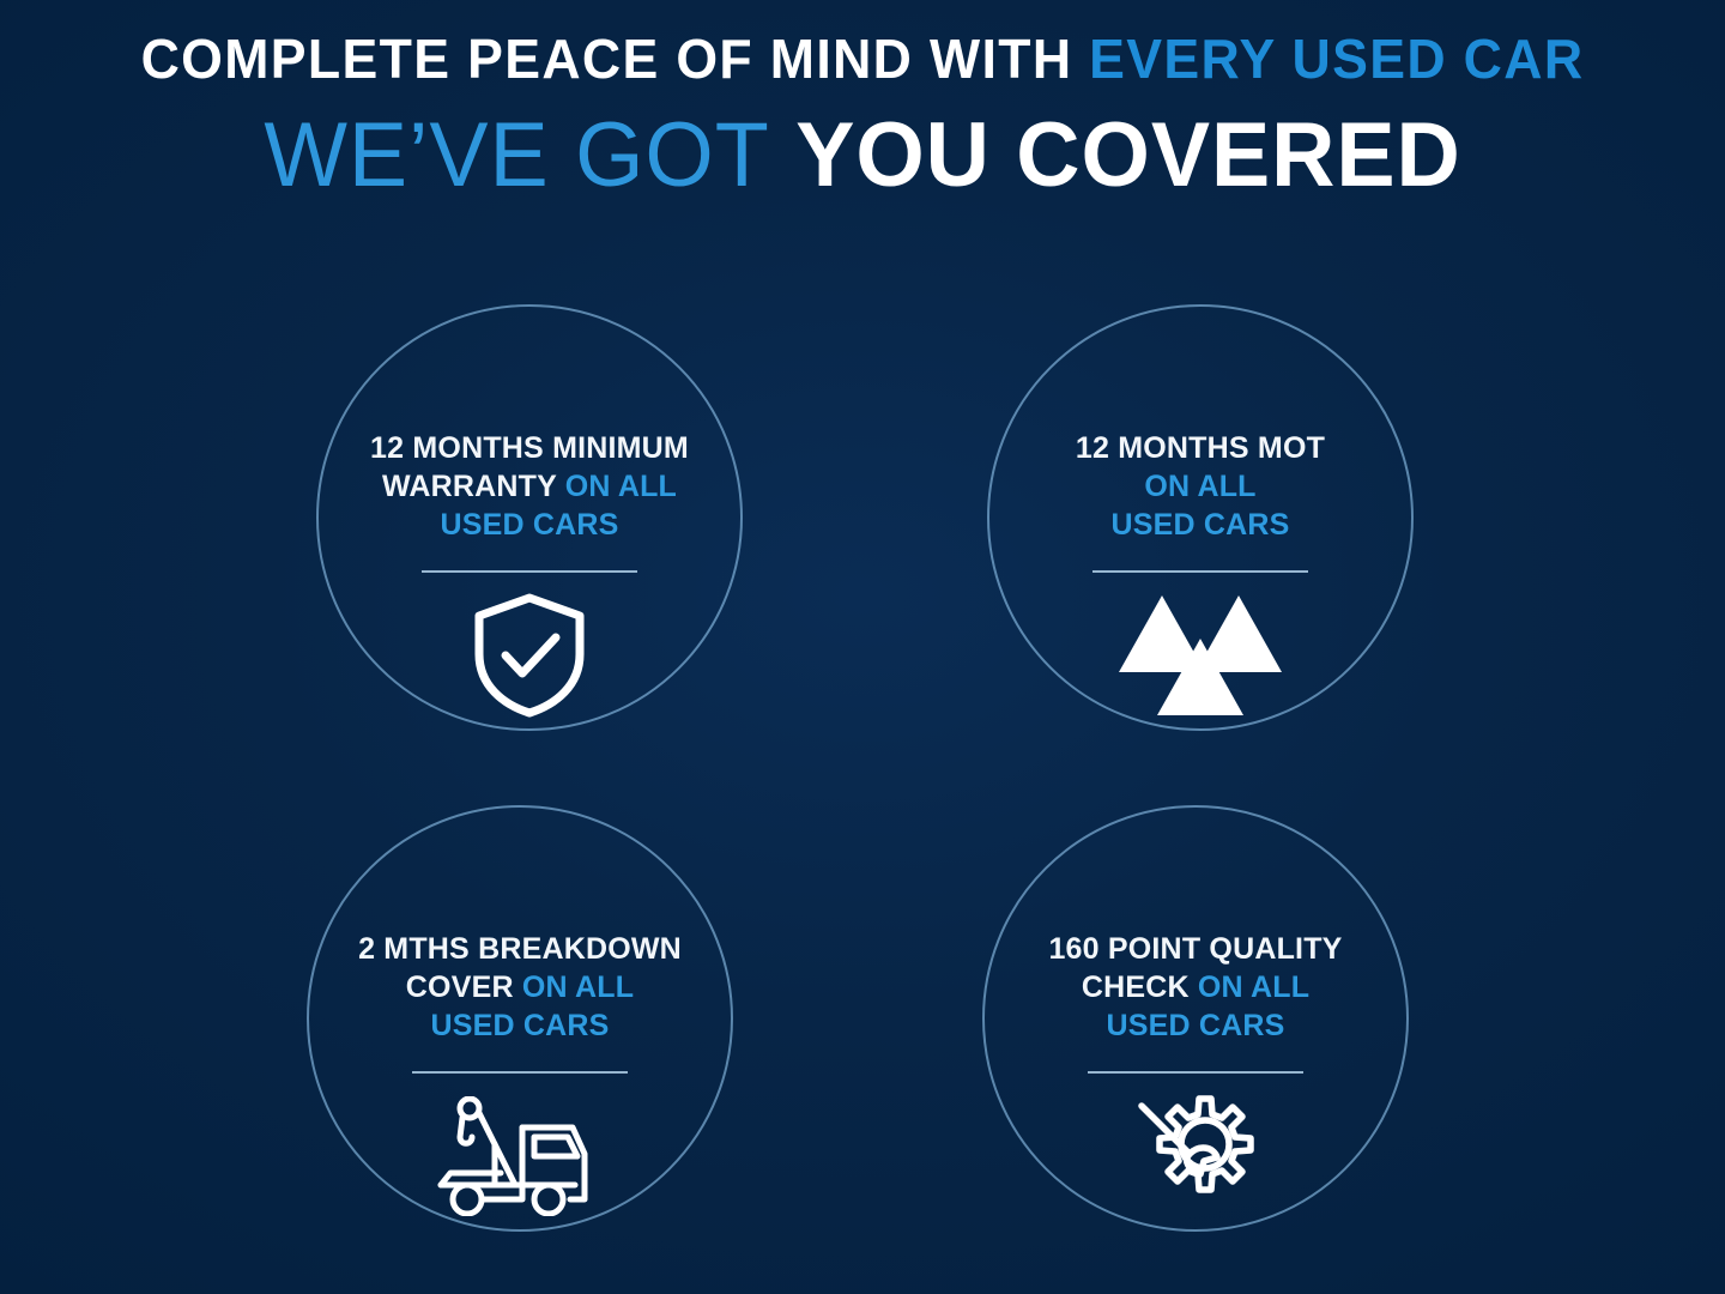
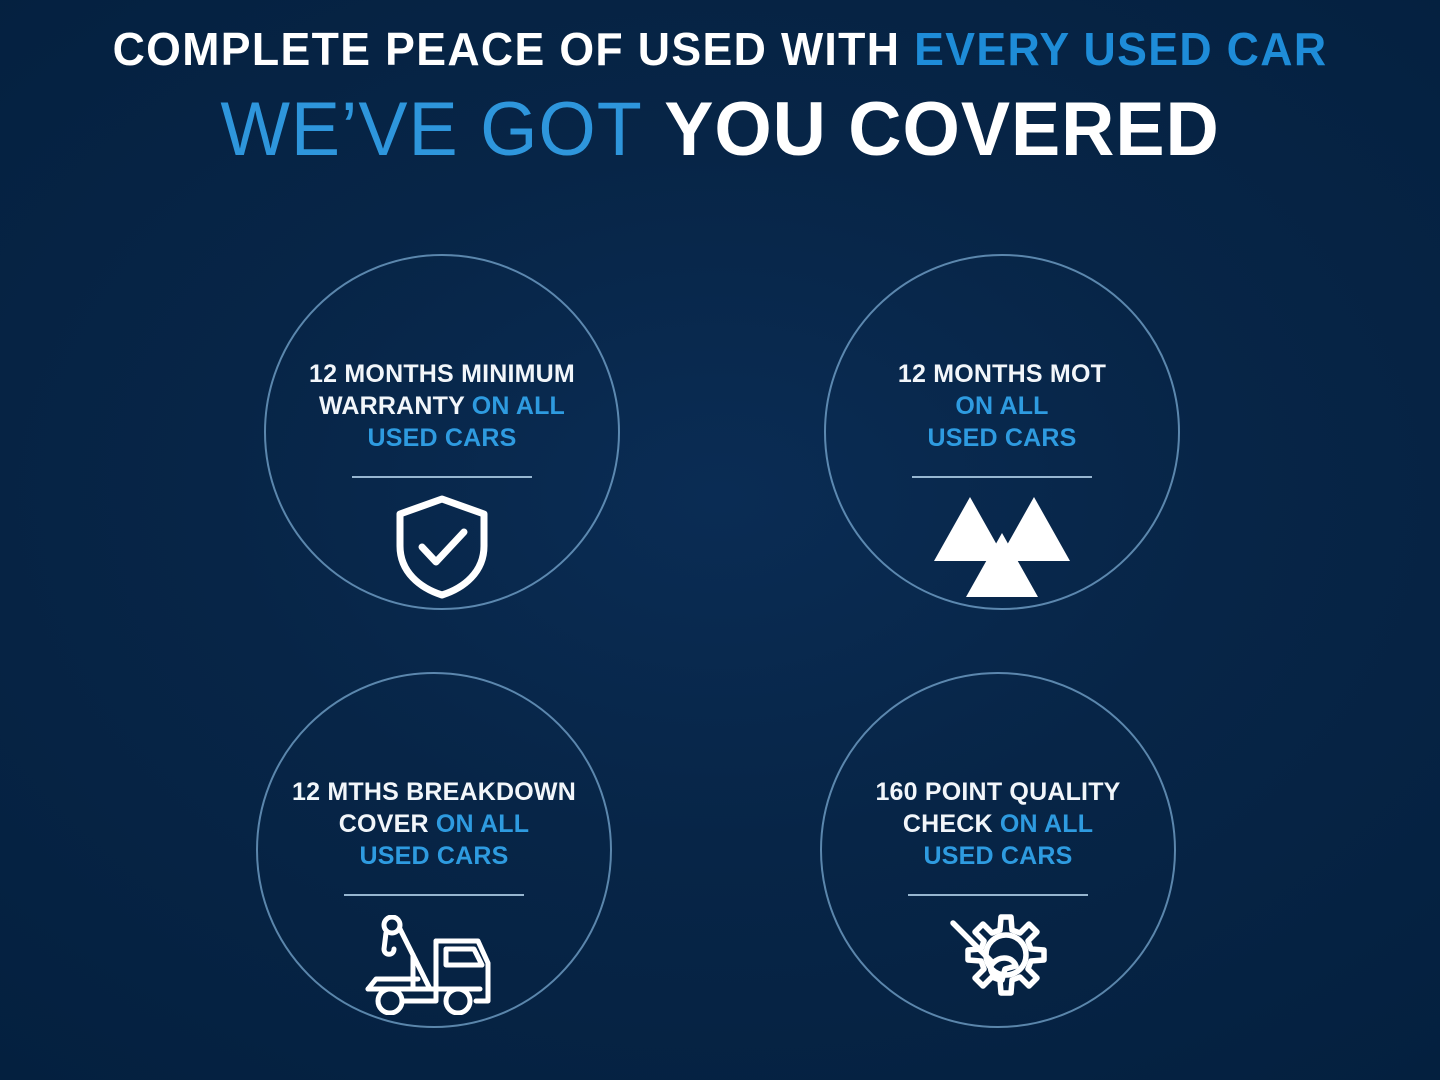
- COMPLETE PEACE OF MIND WITH EVERY USED CAR
+ COMPLETE PEACE OF USED WITH EVERY USED CAR
  WE’VE GOT YOU COVERED
  12 MONTHS MINIMUM
  WARRANTY ON ALL
  USED CARS
  12 MONTHS MOT
  ON ALL
  USED CARS
- 2 MTHS BREAKDOWN
+ 12 MTHS BREAKDOWN
  COVER ON ALL
  USED CARS
  160 POINT QUALITY
  CHECK ON ALL
  USED CARS
